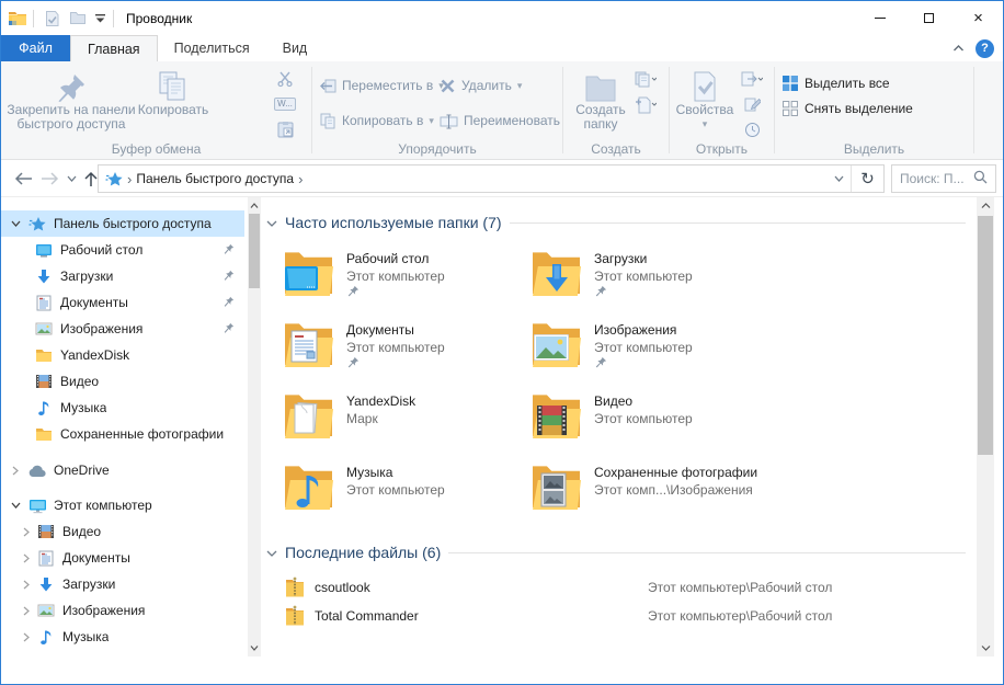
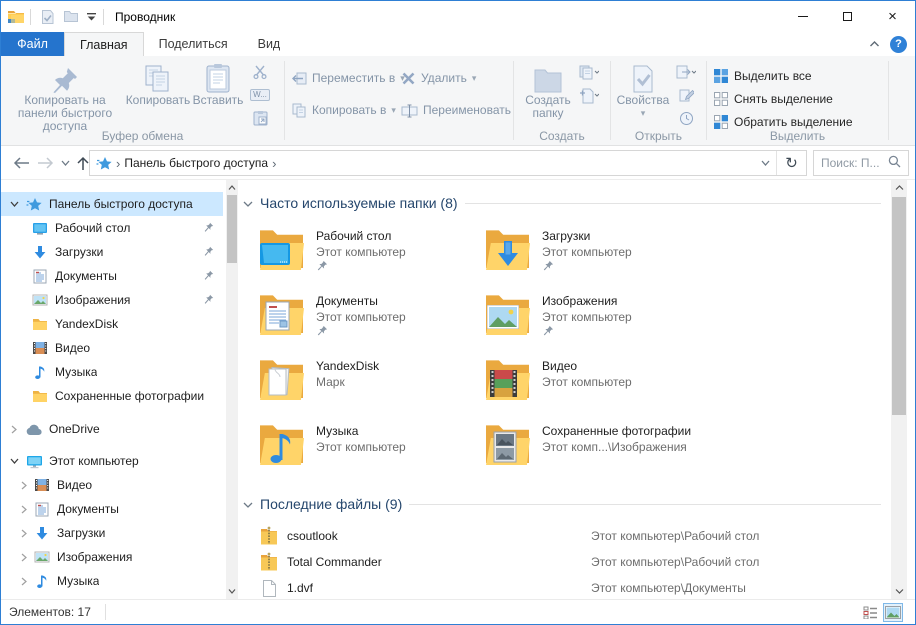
  Проводник
  ×
  Файл
  Главная
  Поделиться
  Вид
  ?
- Закрепить на панели быстрого доступа
+ Копировать на панели быстрого доступа
  Копировать
+ Вставить
  W...
  Буфер обмена
  Переместить в
  ▾
  Копировать в
  ▾
  Удалить
  ▾
  Переименовать
- Упорядочить
  Создать папку
  Создать
  Свойства
  ▾
  Открыть
  Выделить все
  Снять выделение
+ Обратить выделение
  Выделить
  ›
  Панель быстрого доступа
  ›
  ↻
  Поиск: П...
  Панель быстрого доступа
  Рабочий стол
  Загрузки
  Документы
  Изображения
  YandexDisk
  Видео
  Музыка
  Сохраненные фотографии
  OneDrive
  Этот компьютер
  Видео
  Документы
  Загрузки
  Изображения
  Музыка
- Часто используемые папки (7)
+ Часто используемые папки (8)
  Рабочий стол
  Этот компьютер
  Загрузки
  Этот компьютер
  Документы
  Этот компьютер
  Изображения
  Этот компьютер
  YandexDisk
  Марк
  Видео
  Этот компьютер
  Музыка
  Этот компьютер
  Сохраненные фотографии
  Этот комп...\Изображения
- Последние файлы (6)
+ Последние файлы (9)
  csoutlook
  Этот компьютер\Рабочий стол
  Total Commander
  Этот компьютер\Рабочий стол
+ 1.dvf
+ Этот компьютер\Документы
+ Элементов: 17
